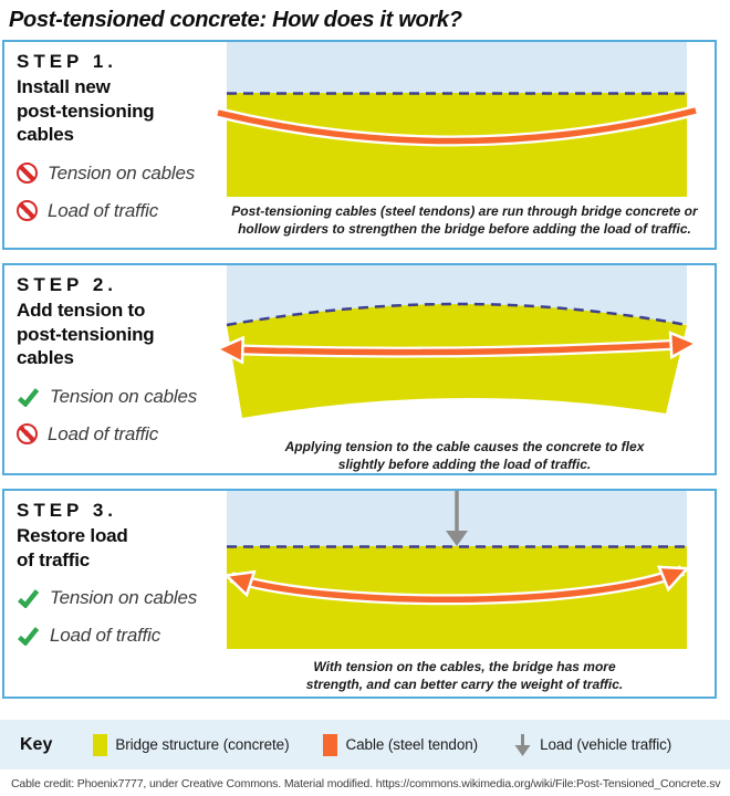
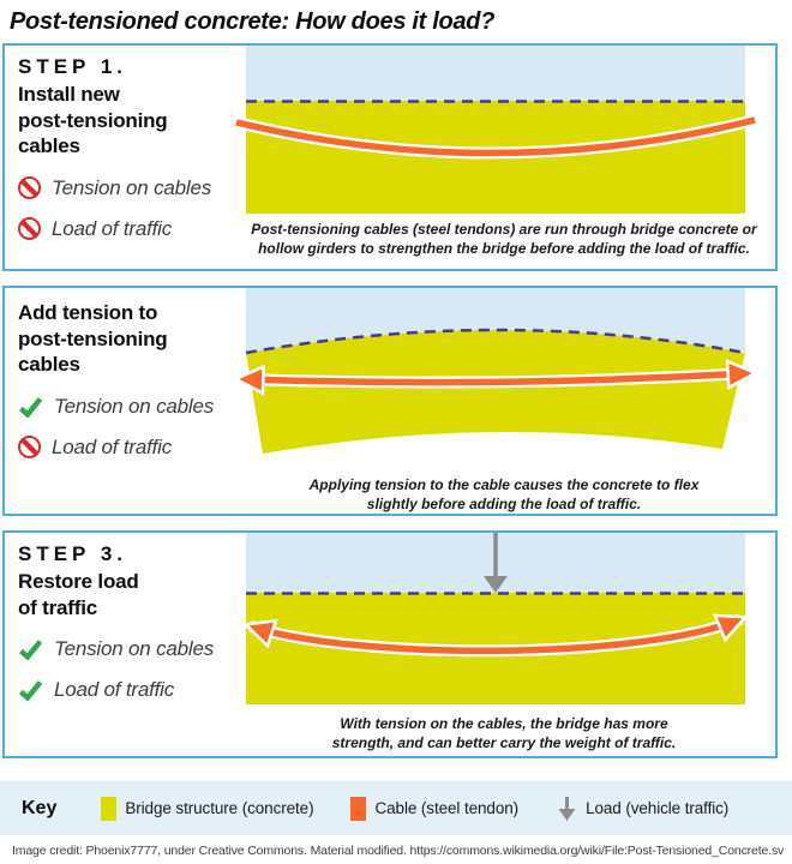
- Post-tensioned concrete: How does it work?
+ Post-tensioned concrete: How does it load?
  STEP 1.
  Install new
  post-tensioning
  cables
  Tension on cables
  Load of traffic
  Post-tensioning cables (steel tendons) are run through bridge concrete or
  hollow girders to strengthen the bridge before adding the load of traffic.
- STEP 2.
  Add tension to
  post-tensioning
  cables
  Tension on cables
  Load of traffic
  Applying tension to the cable causes the concrete to flex
  slightly before adding the load of traffic.
  STEP 3.
  Restore load
  of traffic
  Tension on cables
  Load of traffic
  With tension on the cables, the bridge has more
  strength, and can better carry the weight of traffic.
  Key
  Bridge structure (concrete)
  Cable (steel tendon)
  Load (vehicle traffic)
- Cable credit: Phoenix7777, under Creative Commons. Material modified. https://commons.wikimedia.org/wiki/File:Post-Tensioned_Concrete.sv
+ Image credit: Phoenix7777, under Creative Commons. Material modified. https://commons.wikimedia.org/wiki/File:Post-Tensioned_Concrete.sv
